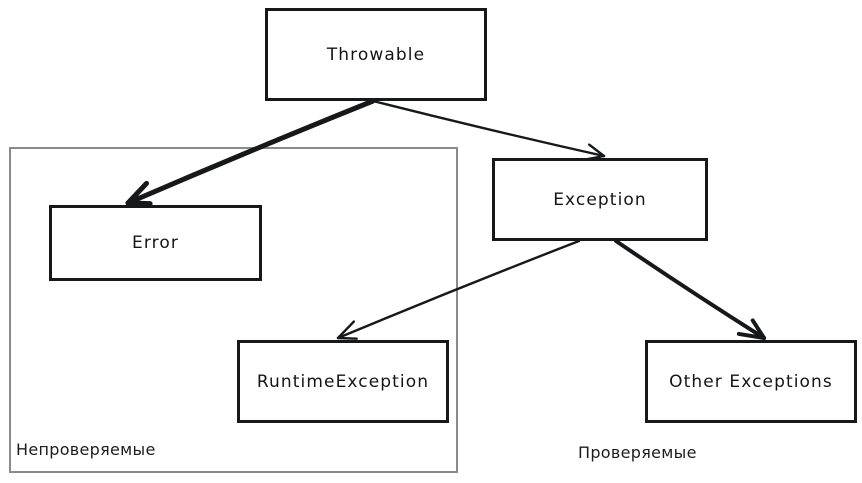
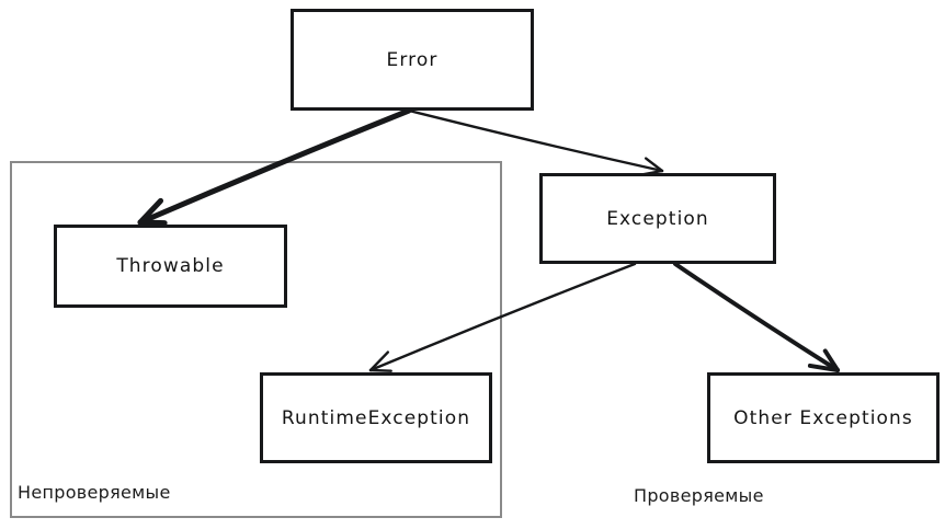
  Непроверяемые
  Проверяемые
- Throwable
+ Error
  Exception
- Error
+ Throwable
  RuntimeException
  Other Exceptions
